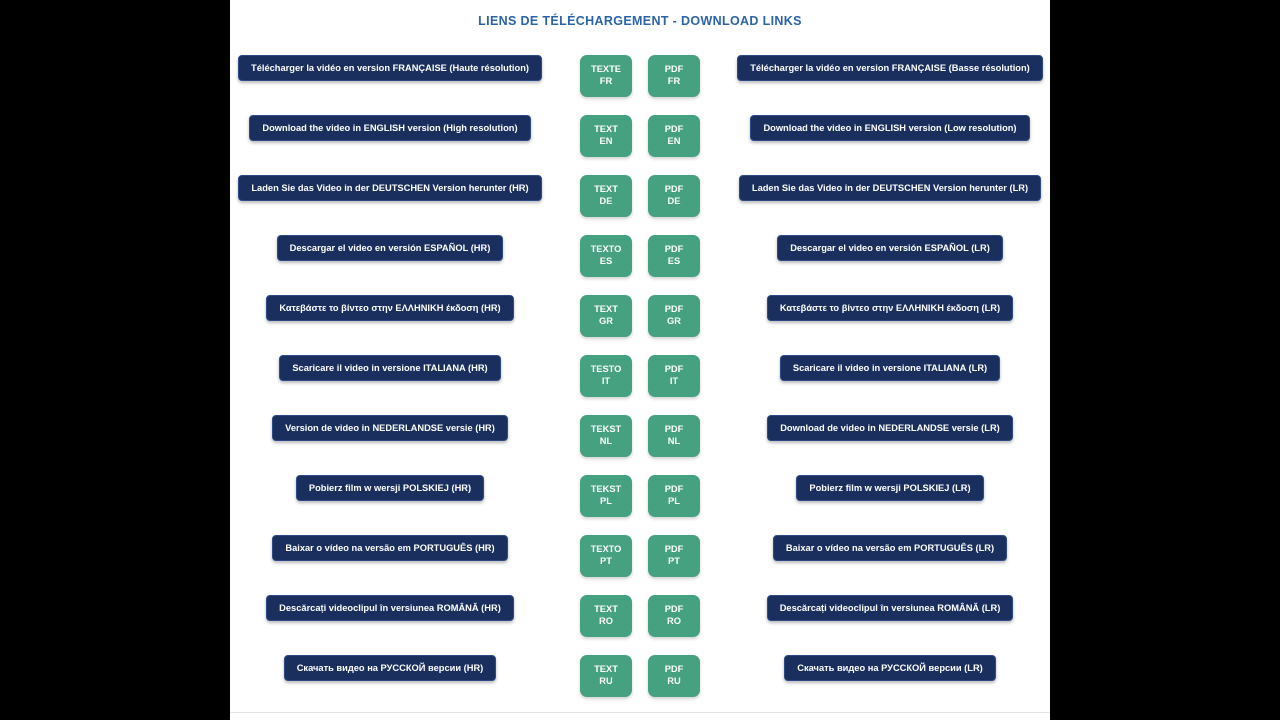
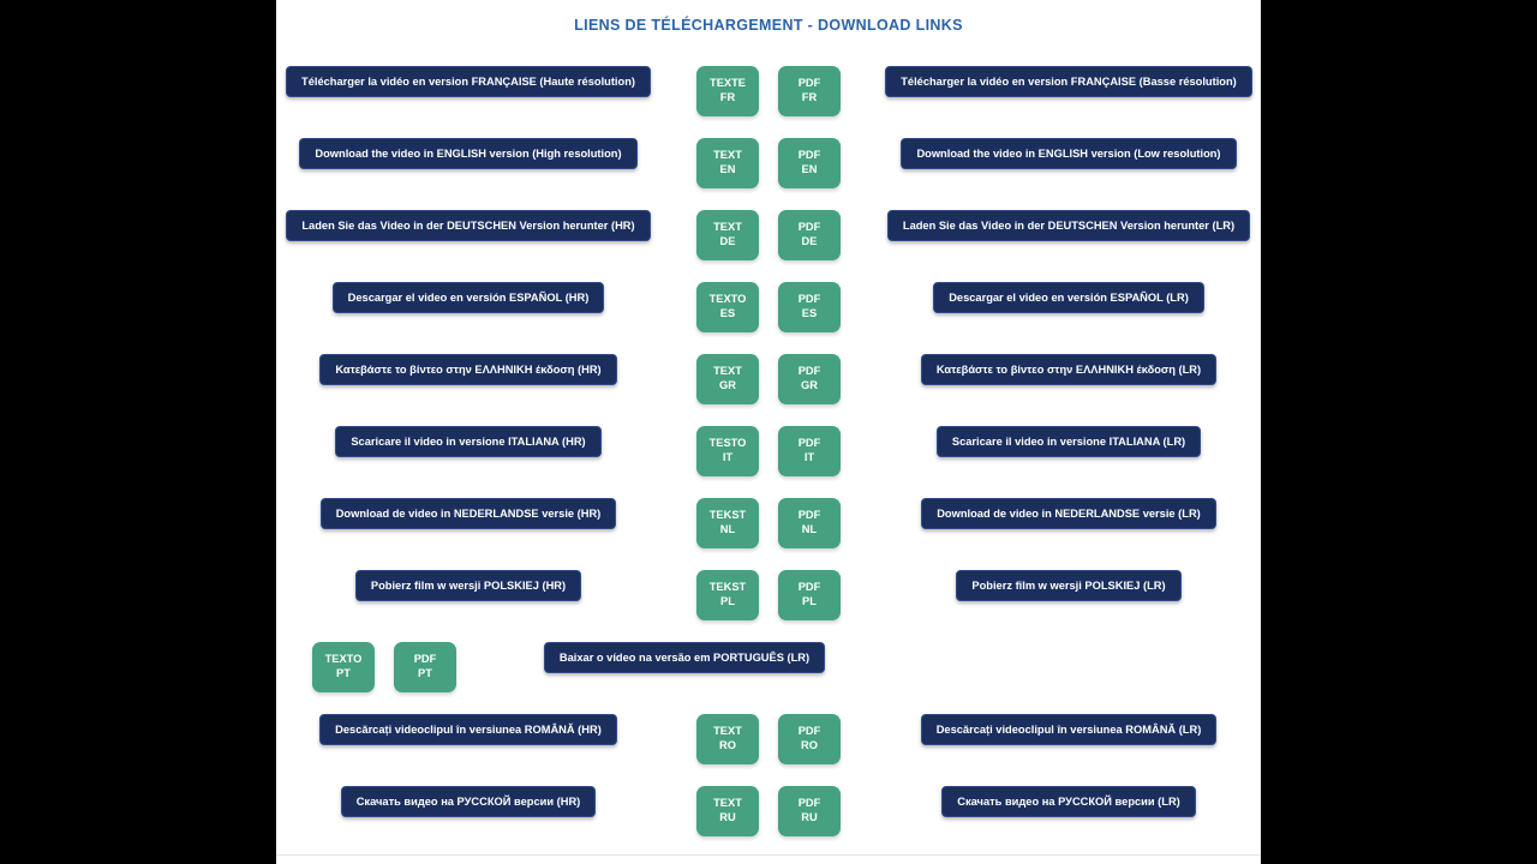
  LIENS DE TÉLÉCHARGEMENT - DOWNLOAD LINKS
  Télécharger la vidéo en version FRANÇAISE (Haute résolution)
  TEXTE
  FR
  PDF
  FR
  Télécharger la vidéo en version FRANÇAISE (Basse résolution)
  Download the video in ENGLISH version (High resolution)
  TEXT
  EN
  PDF
  EN
  Download the video in ENGLISH version (Low resolution)
  Laden Sie das Video in der DEUTSCHEN Version herunter (HR)
  TEXT
  DE
  PDF
  DE
  Laden Sie das Video in der DEUTSCHEN Version herunter (LR)
  Descargar el video en versión ESPAÑOL (HR)
  TEXTO
  ES
  PDF
  ES
  Descargar el video en versión ESPAÑOL (LR)
  Κατεβάστε το βίντεο στην ΕΛΛΗΝΙΚΗ έκδοση (HR)
  TEXT
  GR
  PDF
  GR
  Κατεβάστε το βίντεο στην ΕΛΛΗΝΙΚΗ έκδοση (LR)
  Scaricare il video in versione ITALIANA (HR)
  TESTO
  IT
  PDF
  IT
  Scaricare il video in versione ITALIANA (LR)
- Version de video in NEDERLANDSE versie (HR)
+ Download de video in NEDERLANDSE versie (HR)
  TEKST
  NL
  PDF
  NL
  Download de video in NEDERLANDSE versie (LR)
  Pobierz film w wersji POLSKIEJ (HR)
  TEKST
  PL
  PDF
  PL
  Pobierz film w wersji POLSKIEJ (LR)
- Baixar o vídeo na versão em PORTUGUÊS (HR)
  TEXTO
  PT
  PDF
  PT
  Baixar o vídeo na versão em PORTUGUÊS (LR)
  Descărcați videoclipul în versiunea ROMÂNĂ (HR)
  TEXT
  RO
  PDF
  RO
  Descărcați videoclipul în versiunea ROMÂNĂ (LR)
  Скачать видео на РУССКОЙ версии (HR)
  TEXT
  RU
  PDF
  RU
  Скачать видео на РУССКОЙ версии (LR)
